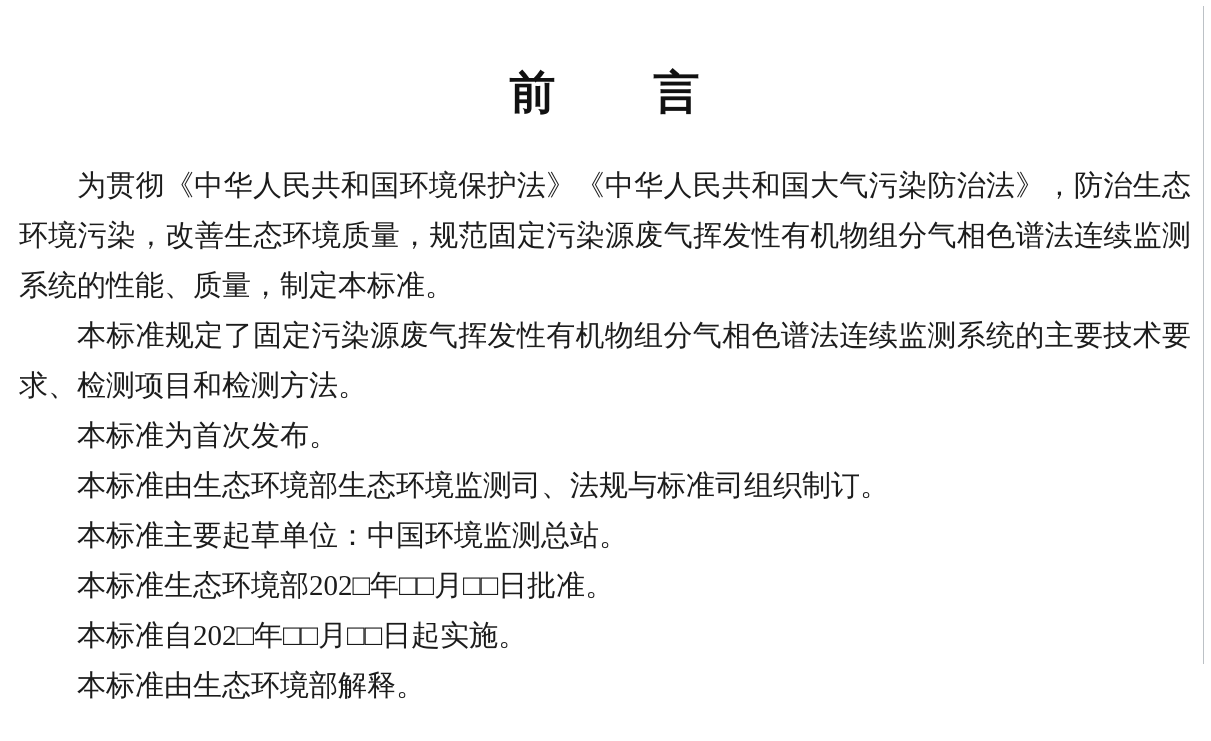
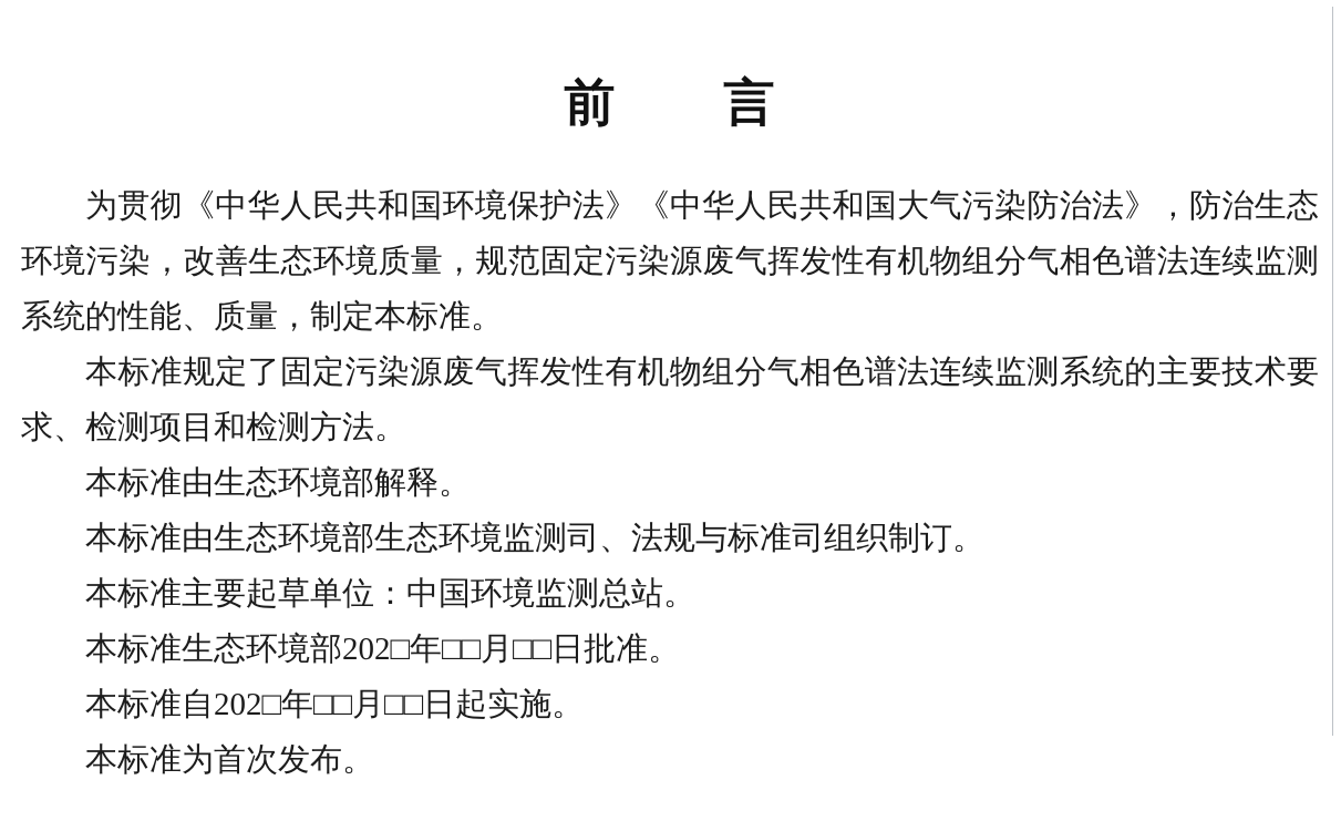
  前 言
  为贯彻《中华人民共和国环境保护法》《中华人民共和国大气污染防治法》，防治生态环境污染，改善生态环境质量，规范固定污染源废气挥发性有机物组分气相色谱法连续监测系统的性能、质量，制定本标准。
  本标准规定了固定污染源废气挥发性有机物组分气相色谱法连续监测系统的主要技术要求、检测项目和检测方法。
- 本标准为首次发布。
+ 本标准由生态环境部解释。
  本标准由生态环境部生态环境监测司、法规与标准司组织制订。
  本标准主要起草单位：中国环境监测总站。
  本标准生态环境部202□年□□月□□日批准。
  本标准自202□年□□月□□日起实施。
- 本标准由生态环境部解释。
+ 本标准为首次发布。
